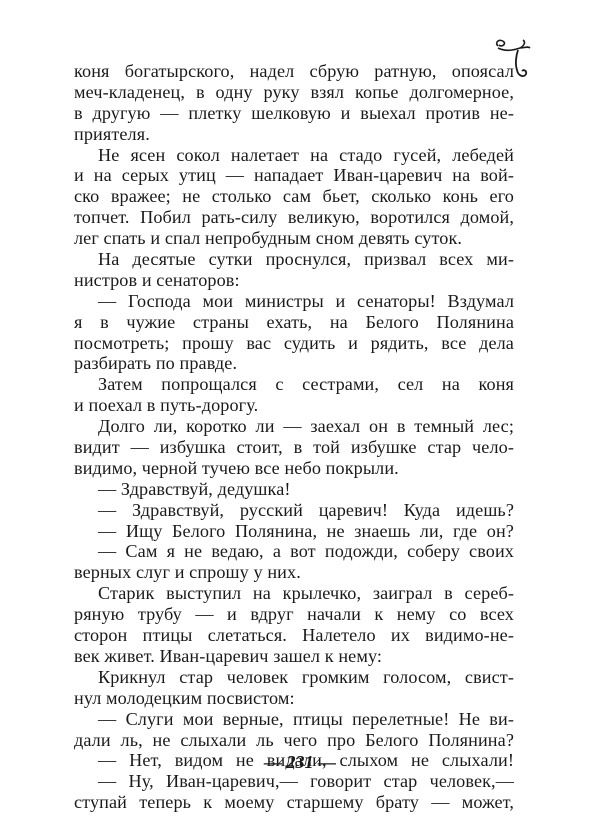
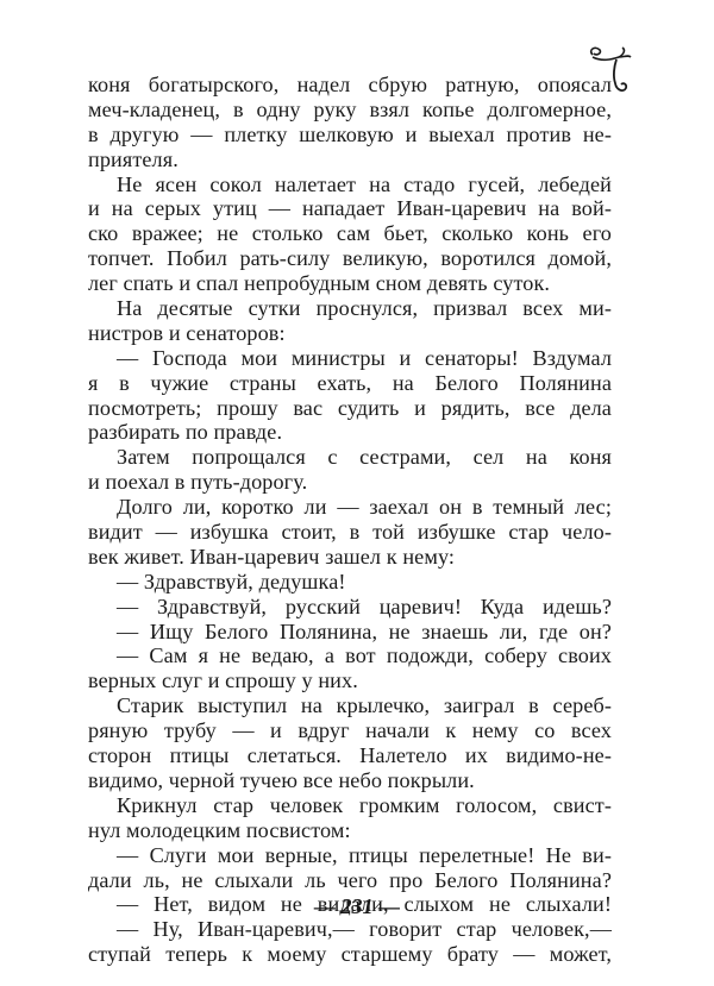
  коня богатырского, надел сбрую ратную, опоясал
  меч-кладенец, в одну руку взял копье долгомерное,
  в другую — плетку шелковую и выехал против не-
  приятеля.
  Не ясен сокол налетает на стадо гусей, лебедей
  и на серых утиц — нападает Иван-царевич на вой-
  ско вражее; не столько сам бьет, сколько конь его
  топчет. Побил рать-силу великую, воротился домой,
  лег спать и спал непробудным сном девять суток.
  На десятые сутки проснулся, призвал всех ми-
  нистров и сенаторов:
  — Господа мои министры и сенаторы! Вздумал
  я в чужие страны ехать, на Белого Полянина
  посмотреть; прошу вас судить и рядить, все дела
  разбирать по правде.
  Затем попрощался с сестрами, сел на коня
  и поехал в путь-дорогу.
  Долго ли, коротко ли — заехал он в темный лес;
  видит — избушка стоит, в той избушке стар чело-
- видимо, черной тучею все небо покрыли.
+ век живет. Иван-царевич зашел к нему:
  — Здравствуй, дедушка!
  — Здравствуй, русский царевич! Куда идешь?
  — Ищу Белого Полянина, не знаешь ли, где он?
  — Сам я не ведаю, а вот подожди, соберу своих
  верных слуг и спрошу у них.
  Старик выступил на крылечко, заиграл в сереб-
  ряную трубу — и вдруг начали к нему со всех
  сторон птицы слетаться. Налетело их видимо-не-
- век живет. Иван-царевич зашел к нему:
+ видимо, черной тучею все небо покрыли.
  Крикнул стар человек громким голосом, свист-
  нул молодецким посвистом:
  — Слуги мои верные, птицы перелетные! Не ви-
  дали ль, не слыхали ль чего про Белого Полянина?
  — Нет, видом не видали, слыхом не слыхали!
  — Ну, Иван-царевич,— говорит стар человек,—
  ступай теперь к моему старшему брату — может,
  — 231 —
